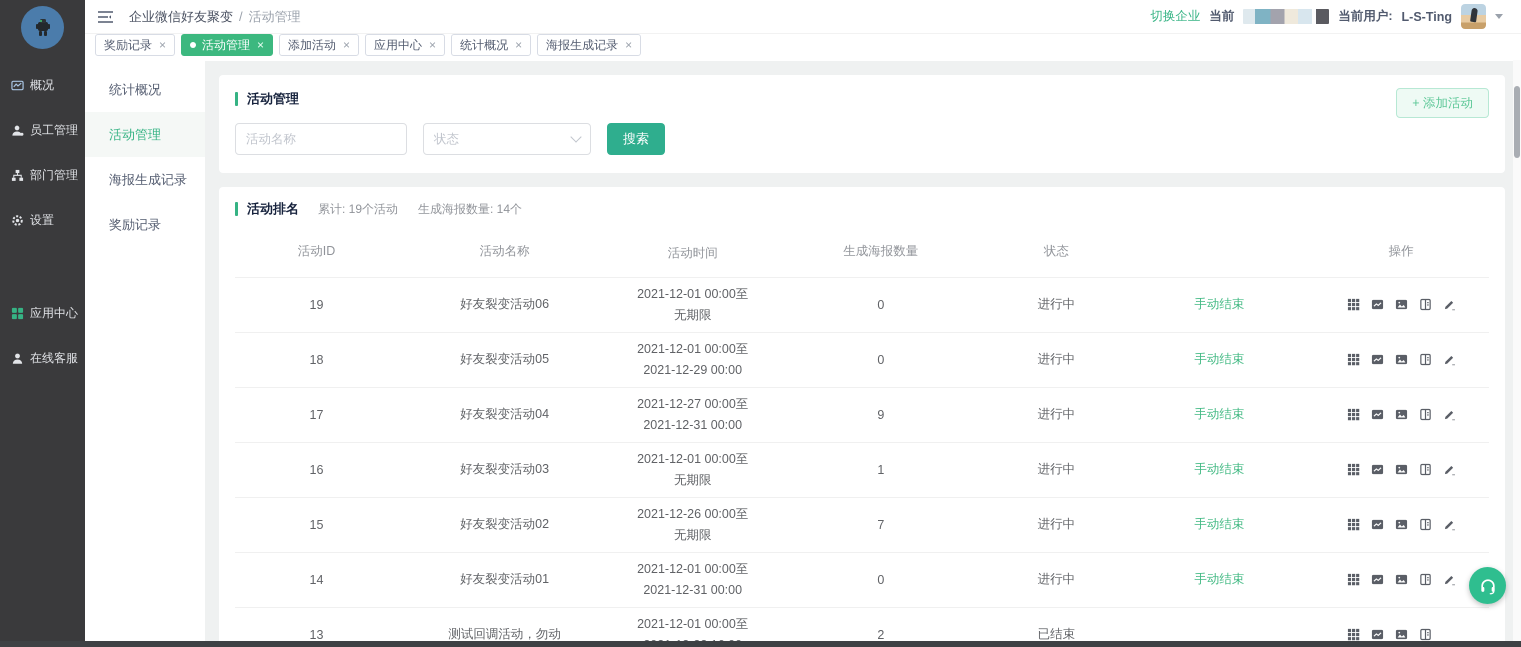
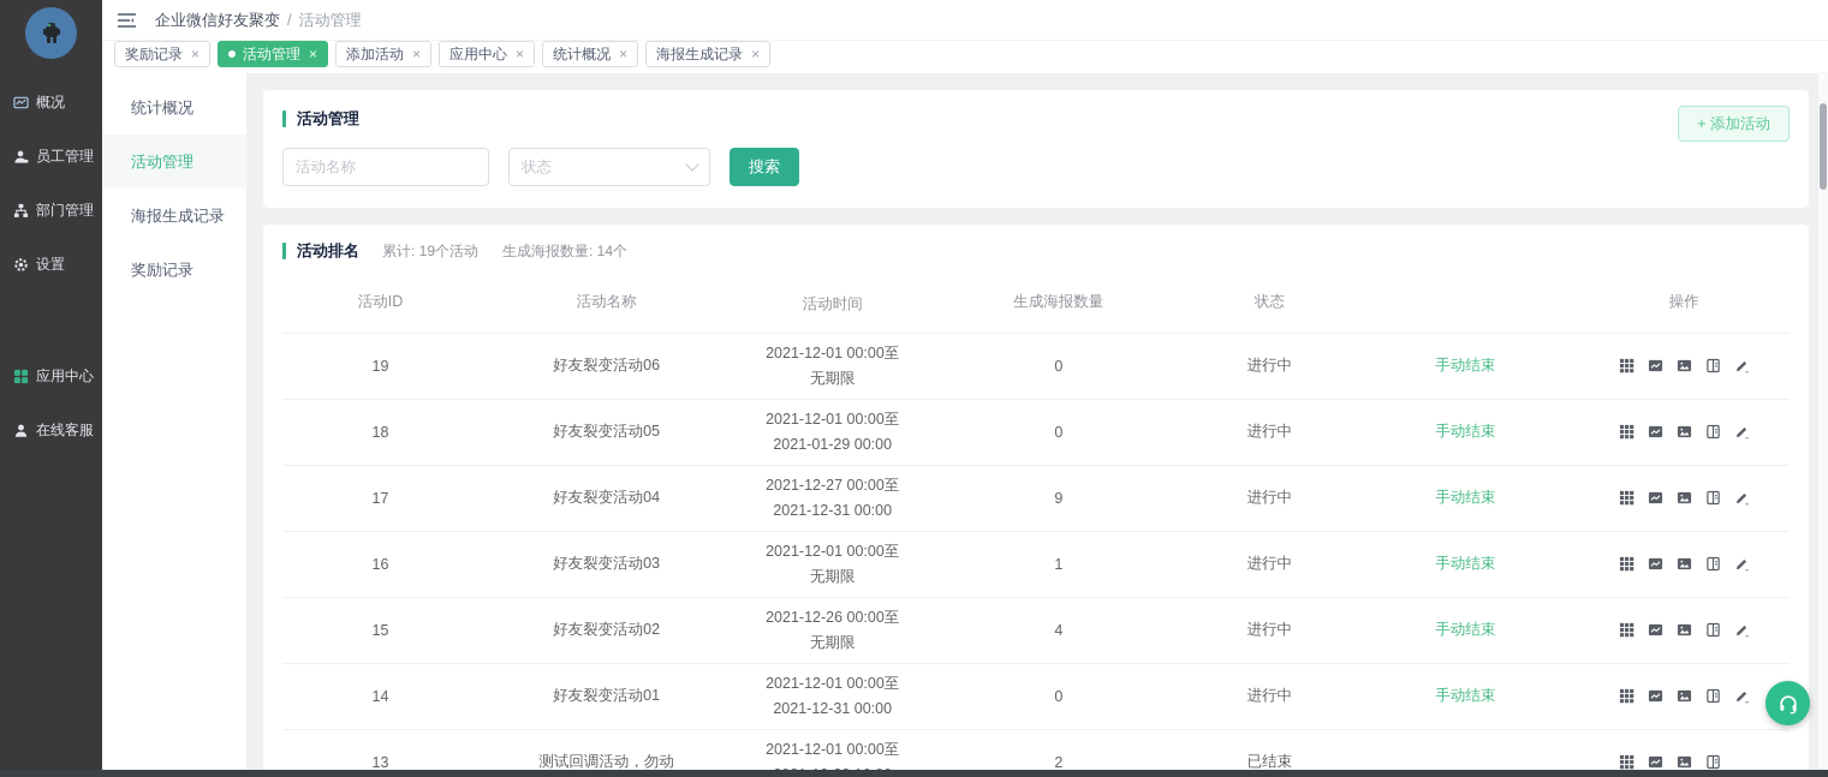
  概况
  员工管理
  部门管理
  设置
  应用中心
  在线客服
  企业微信好友聚变
  /
  活动管理
- 切换企业
- 当前
- 当前用户:
- L-S-Ting
  奖励记录
  ×
  活动管理
  ×
  添加活动
  ×
  应用中心
  ×
  统计概况
  ×
  海报生成记录
  ×
  统计概况
  活动管理
  海报生成记录
  奖励记录
  活动管理
  活动名称
  状态
  搜索
  + 添加活动
  活动排名
  累计: 19个活动
  生成海报数量: 14个
  活动ID
  活动名称
  活动时间
  生成海报数量
  状态
  操作
  19
  好友裂变活动06
  2021-12-01 00:00至
  无期限
  0
  进行中
  手动结束
  18
  好友裂变活动05
  2021-12-01 00:00至
- 2021-12-29 00:00
+ 2021-01-29 00:00
  0
  进行中
  手动结束
  17
  好友裂变活动04
  2021-12-27 00:00至
  2021-12-31 00:00
  9
  进行中
  手动结束
  16
  好友裂变活动03
  2021-12-01 00:00至
  无期限
  1
  进行中
  手动结束
  15
  好友裂变活动02
  2021-12-26 00:00至
  无期限
- 7
+ 4
  进行中
  手动结束
  14
  好友裂变活动01
  2021-12-01 00:00至
  2021-12-31 00:00
  0
  进行中
  手动结束
  13
  测试回调活动，勿动
  2021-12-01 00:00至
  2
  已结束
